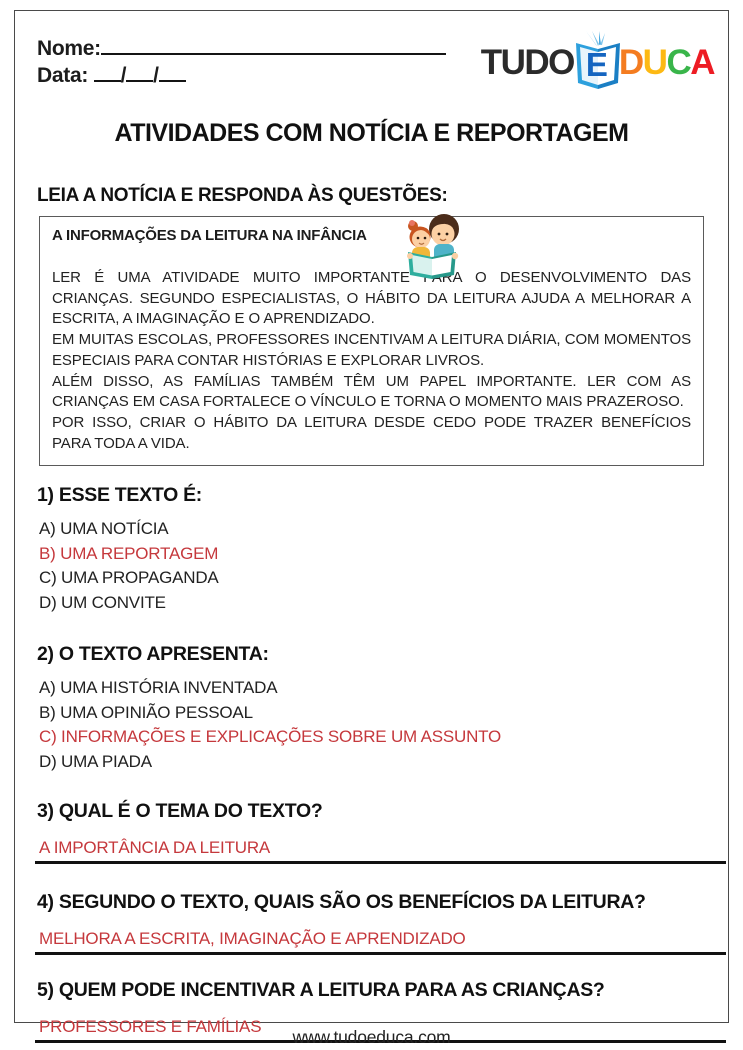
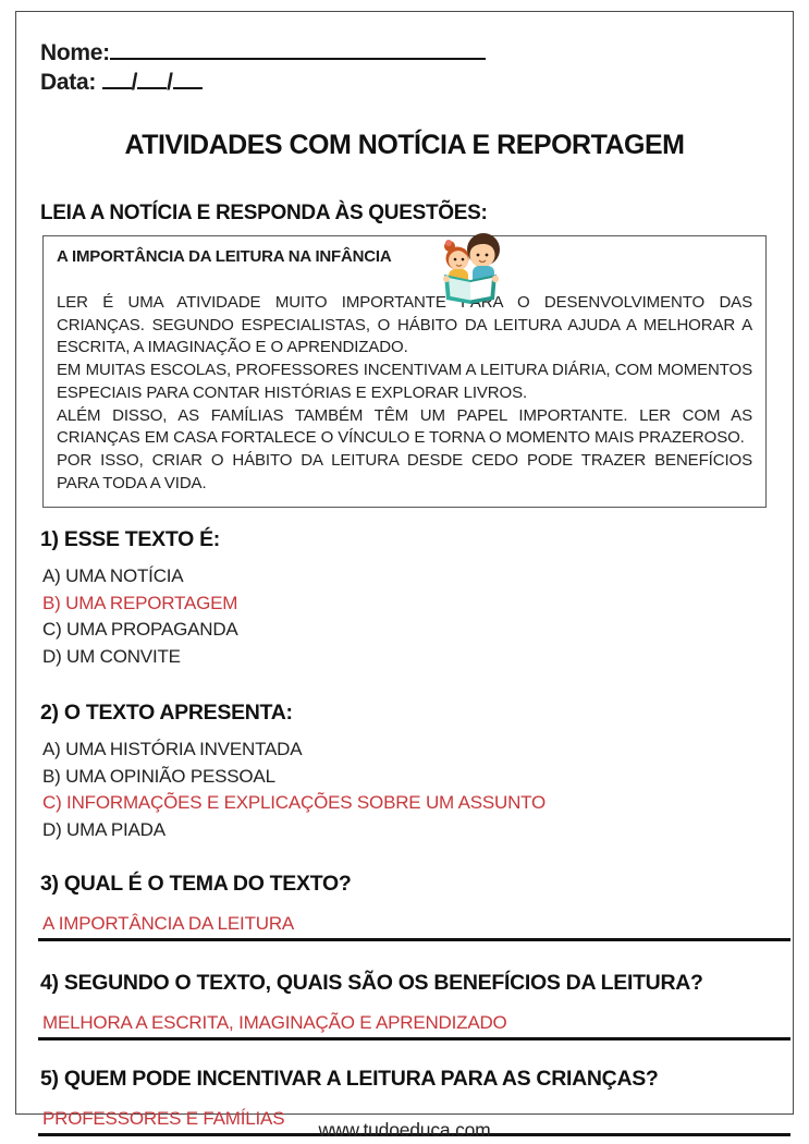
  Nome:
  Data: / /
- TUDO
- E
- D
- U
- C
- A
  ATIVIDADES COM NOTÍCIA E REPORTAGEM
  LEIA A NOTÍCIA E RESPONDA ÀS QUESTÕES:
- A INFORMAÇÕES DA LEITURA NA INFÂNCIA
+ A IMPORTÂNCIA DA LEITURA NA INFÂNCIA
  LER É UMA ATIVIDADE MUITO IMPORTANTERA O DESENVOLVIMENTO DAS CRIANÇAS. SEGUNDO ESPECIALISTAS, O HÁBITO DA LEITURA AJUDA A MELHORAR A ESCRITA, A IMAGINAÇÃO E O APRENDIZADO.
  EM MUITAS ESCOLAS, PROFESSORES INCENTIVAM A LEITURA DIÁRIA, COM MOMENTOS ESPECIAIS PARA CONTAR HISTÓRIAS E EXPLORAR LIVROS.
  ALÉM DISSO, AS FAMÍLIAS TAMBÉM TÊM UM PAPEL IMPORTANTE. LER COM AS CRIANÇAS EM CASA FORTALECE O VÍNCULO E TORNA O MOMENTO MAIS PRAZEROSO.
  POR ISSO, CRIAR O HÁBITO DA LEITURA DESDE CEDO PODE TRAZER BENEFÍCIOS PARA TODA A VIDA.
  1) ESSE TEXTO É:
  A) UMA NOTÍCIA
  B) UMA REPORTAGEM
  C) UMA PROPAGANDA
  D) UM CONVITE
  2) O TEXTO APRESENTA:
  A) UMA HISTÓRIA INVENTADA
  B) UMA OPINIÃO PESSOAL
  C) INFORMAÇÕES E EXPLICAÇÕES SOBRE UM ASSUNTO
  D) UMA PIADA
  3) QUAL É O TEMA DO TEXTO?
  A IMPORTÂNCIA DA LEITURA
  4) SEGUNDO O TEXTO, QUAIS SÃO OS BENEFÍCIOS DA LEITURA?
  MELHORA A ESCRITA, IMAGINAÇÃO E APRENDIZADO
  5) QUEM PODE INCENTIVAR A LEITURA PARA AS CRIANÇAS?
  PROFESSORES E FAMÍLIAS
  www.tudoeduca.com
